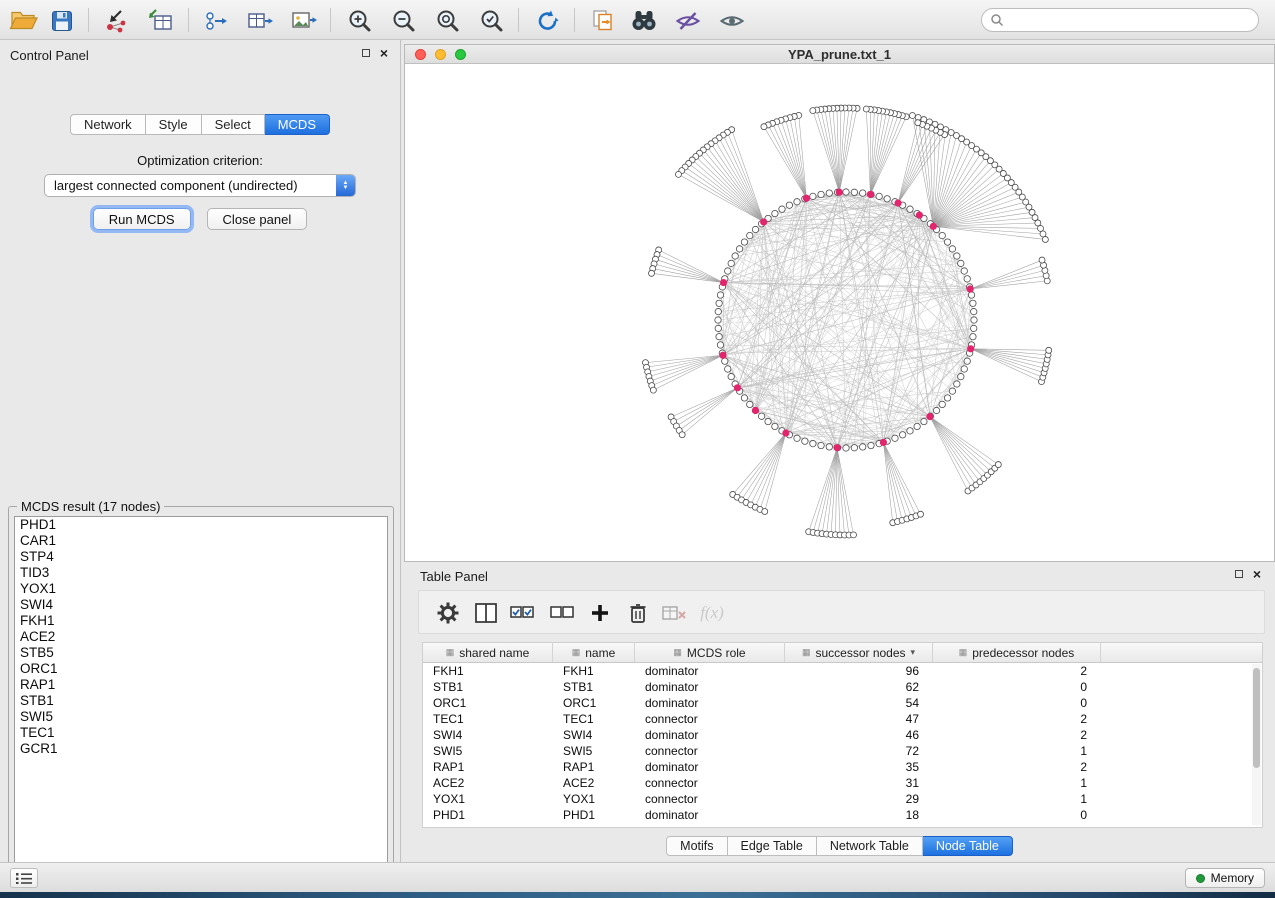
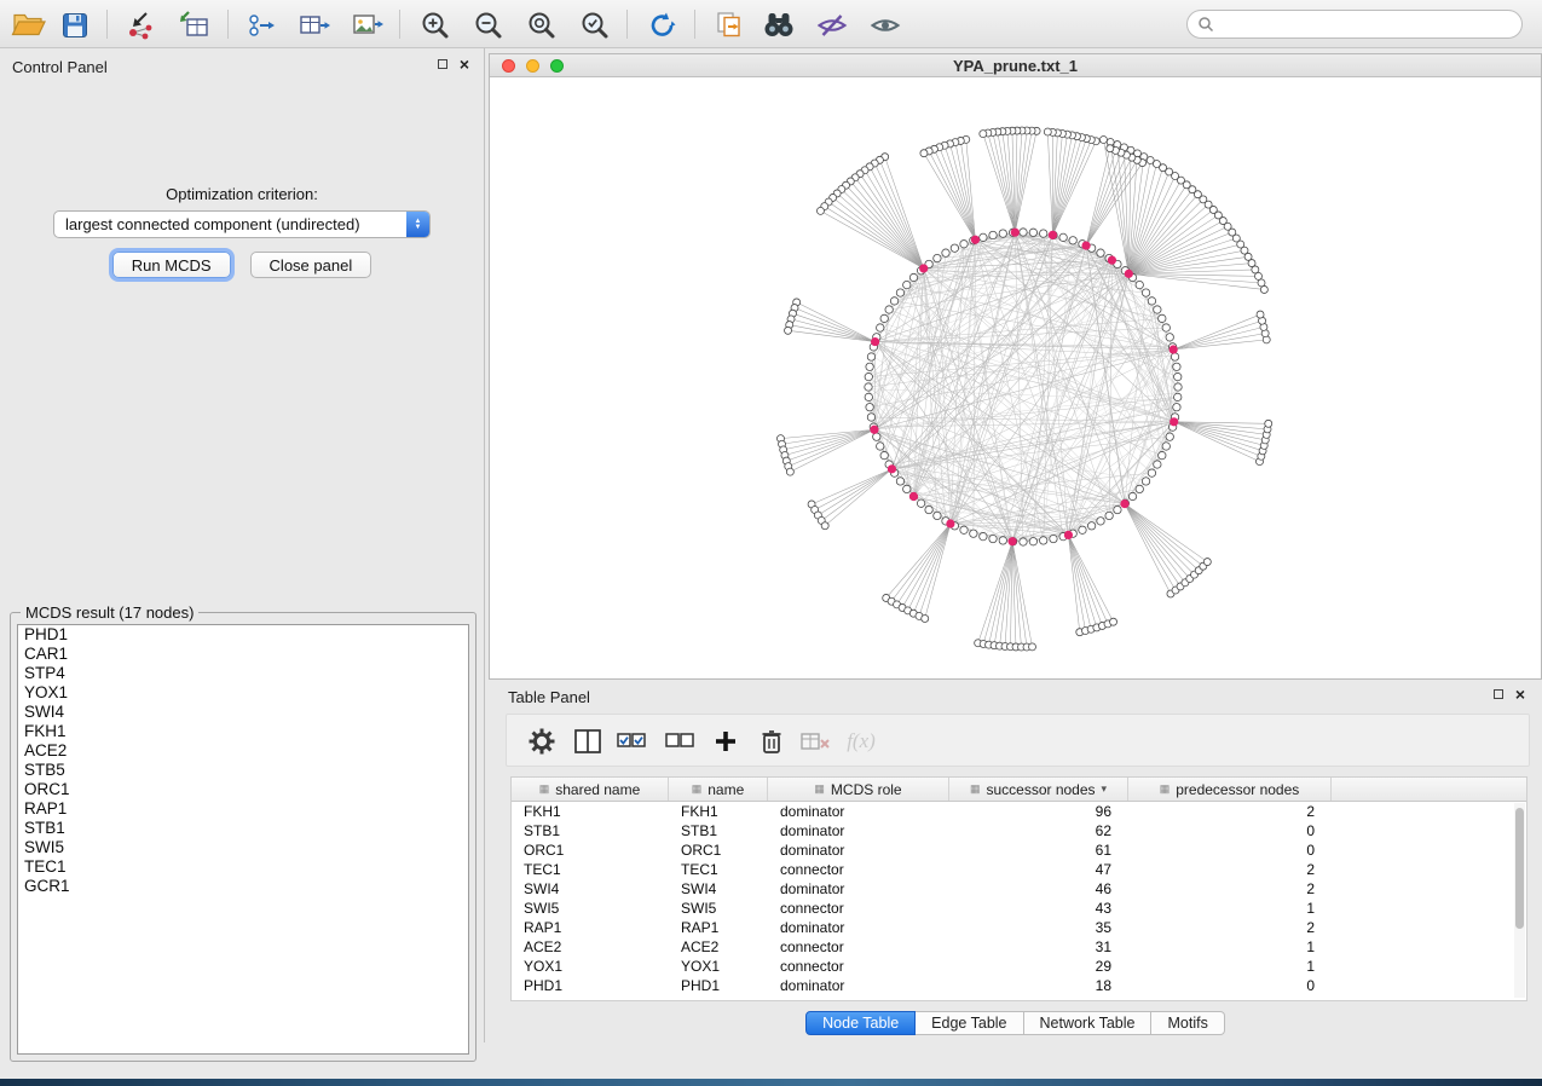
  Control Panel
  ×
- Network
- Style
- Select
- MCDS
  Optimization criterion:
  largest connected component (undirected)
  Run MCDS
  Close panel
  MCDS result (17 nodes)
  PHD1
  CAR1
  STP4
- TID3
  YOX1
  SWI4
  FKH1
  ACE2
  STB5
  ORC1
  RAP1
  STB1
  SWI5
  TEC1
  GCR1
  YPA_prune.txt_1
  Table Panel
  ×
  f(x)
  ▦
  shared name
  ▦
  name
  ▦
  MCDS role
  ▦
  successor nodes
  ▾
  ▦
  predecessor nodes
  FKH1
  FKH1
  dominator
  96
  2
  STB1
  STB1
  dominator
  62
  0
  ORC1
  ORC1
  dominator
- 54
+ 61
  0
  TEC1
  TEC1
  connector
  47
  2
  SWI4
  SWI4
  dominator
  46
  2
  SWI5
  SWI5
  connector
- 72
+ 43
  1
  RAP1
  RAP1
  dominator
  35
  2
  ACE2
  ACE2
  connector
  31
  1
  YOX1
  YOX1
  connector
  29
  1
  PHD1
  PHD1
  dominator
  18
  0
- Motifs
+ Node Table
  Edge Table
  Network Table
- Node Table
+ Motifs
- Memory
